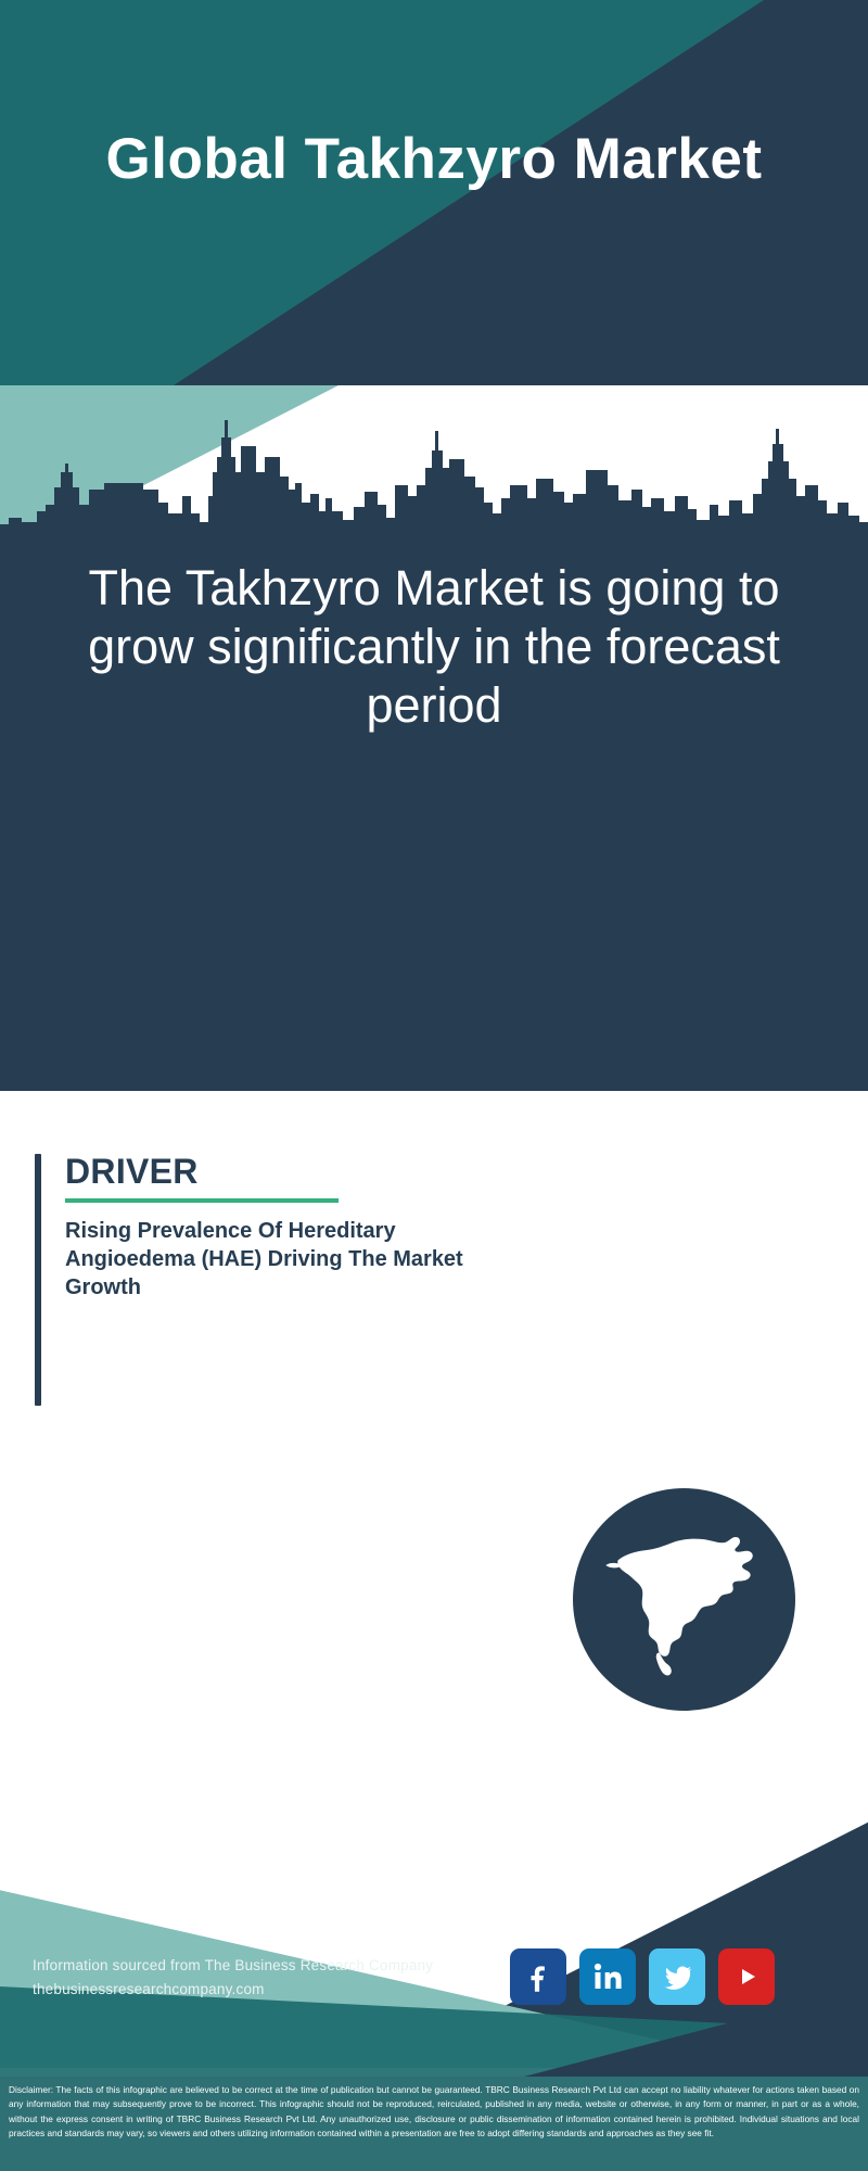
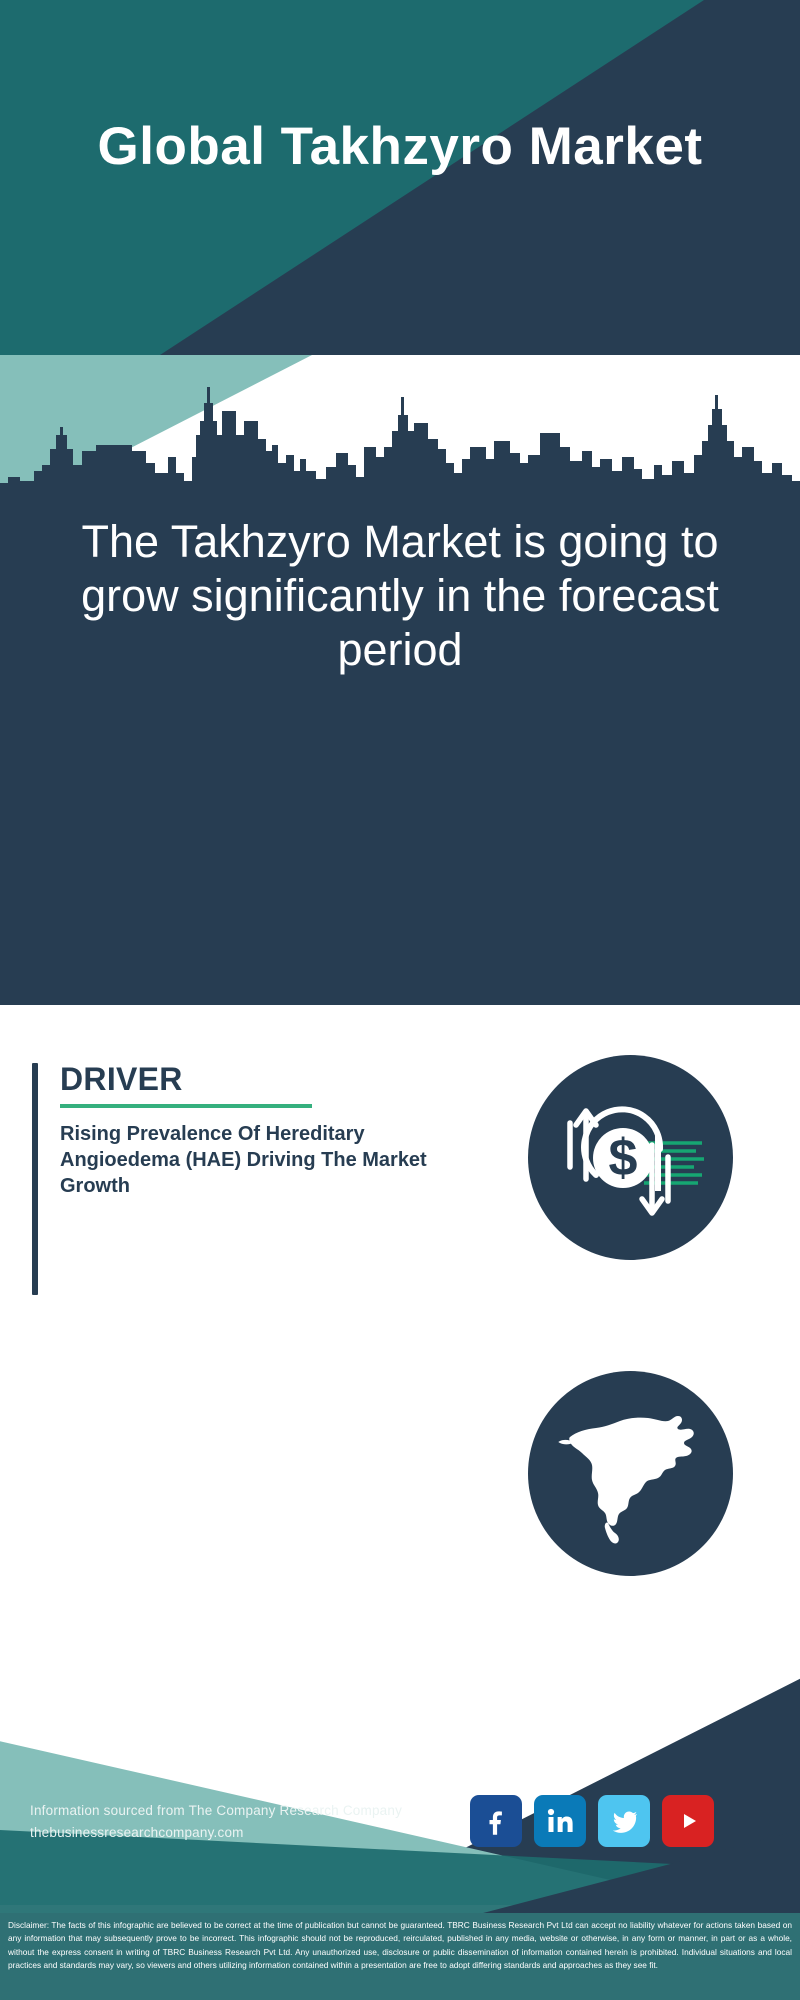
  Global Takhzyro Market
  The Takhzyro Market is going to grow significantly in the forecast period
  DRIVER
  Rising Prevalence Of Hereditary Angioedema (HAE) Driving The Market Growth
+ $
- Information sourced from The Business Research Company
+ Information sourced from The Company Research Company
  thebusinessresearchcompany.com
  Disclaimer: The facts of this infographic are believed to be correct at the time of publication but cannot be guaranteed. TBRC Business Research Pvt Ltd can accept no liability whatever for actions taken based on any information that may subsequently prove to be incorrect. This infographic should not be reproduced, reirculated, published in any media, website or otherwise, in any form or manner, in part or as a whole, without the express consent in writing of TBRC Business Research Pvt Ltd. Any unauthorized use, disclosure or public dissemination of information contained herein is prohibited. Individual situations and local practices and standards may vary, so viewers and others utilizing information contained within a presentation are free to adopt differing standards and approaches as they see fit.
